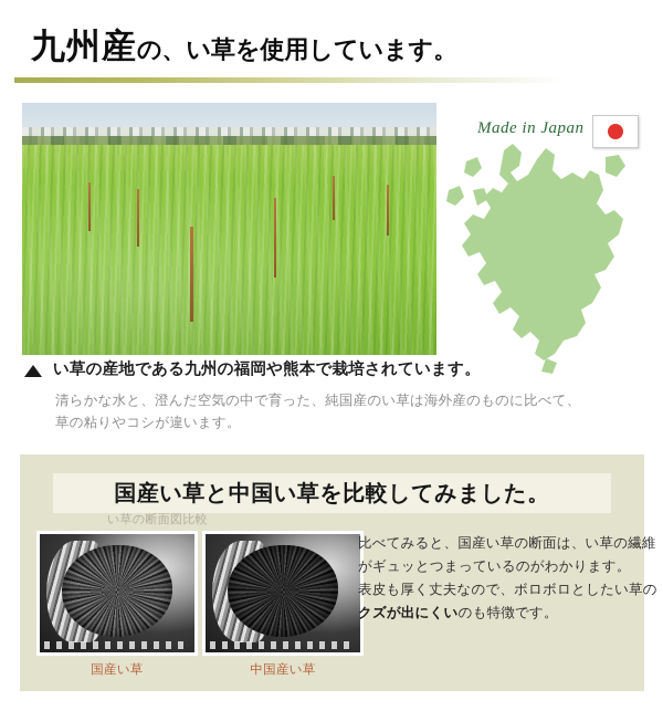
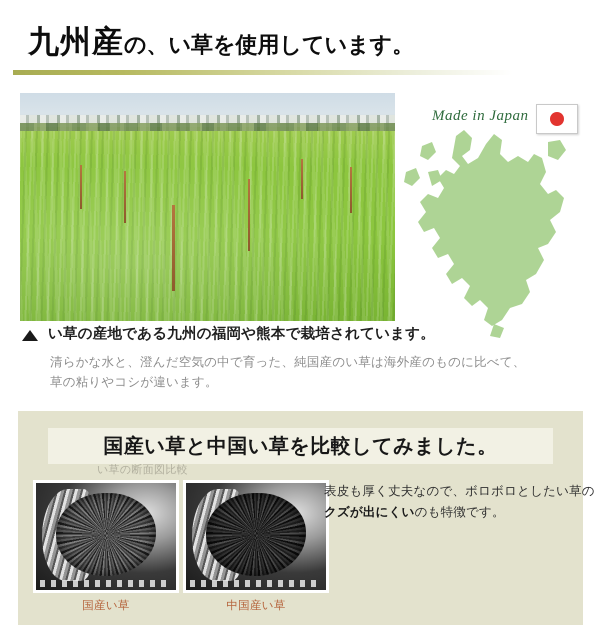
  九州産の、い草を使用しています。
  Made in Japan
  い草の産地である九州の福岡や熊本で栽培されています。
  清らかな水と、澄んだ空気の中で育った、純国産のい草は海外産のものに比べて、
  草の粘りやコシが違います。
  国産い草と中国い草を比較してみました。
  い草の断面図比較
  国産い草
  中国産い草
- 比べてみると、国産い草の断面は、い草の繊維
- がギュッとつまっているのがわかります。
  表皮も厚く丈夫なので、ボロボロとしたい草の
  クズが出にくいのも特徴です。
